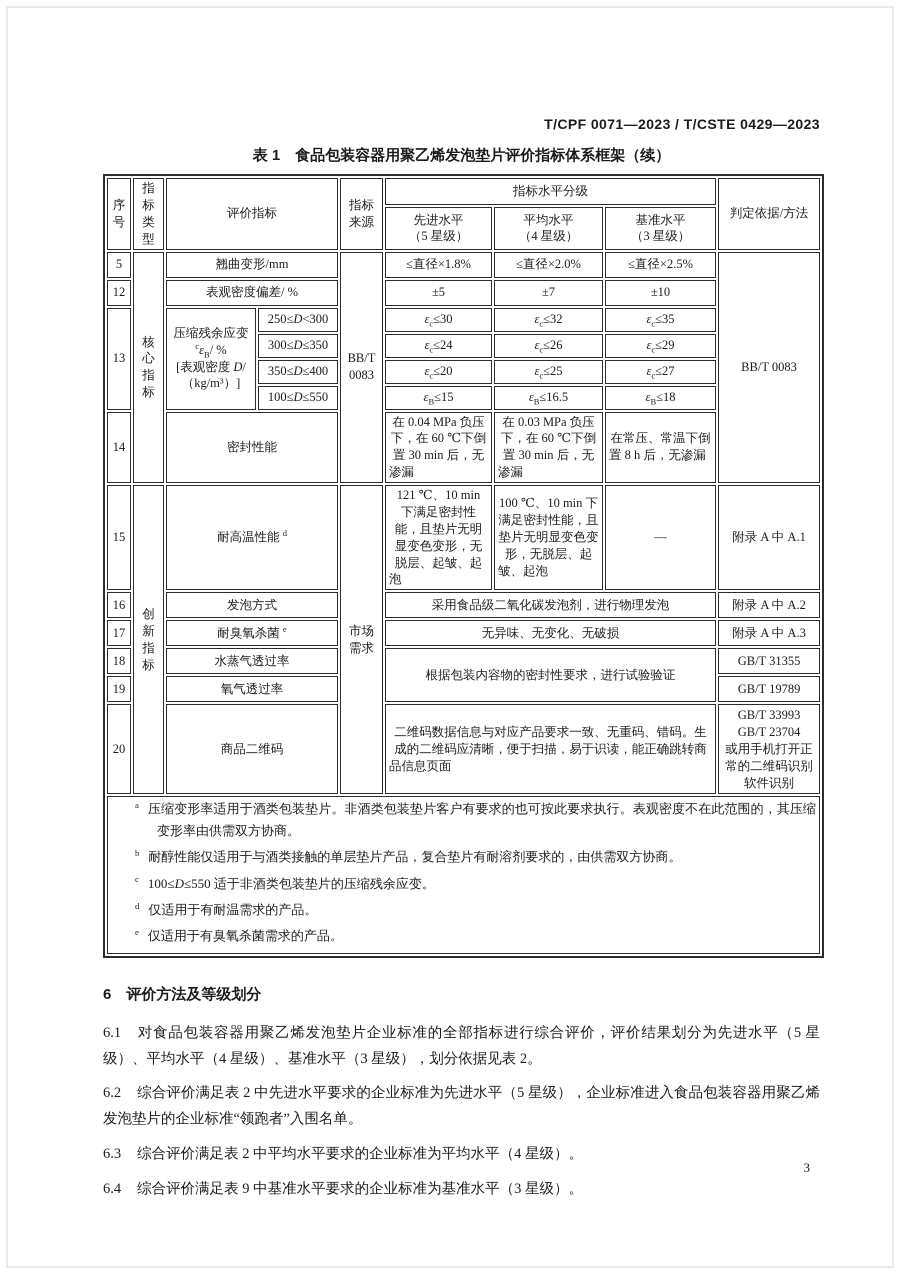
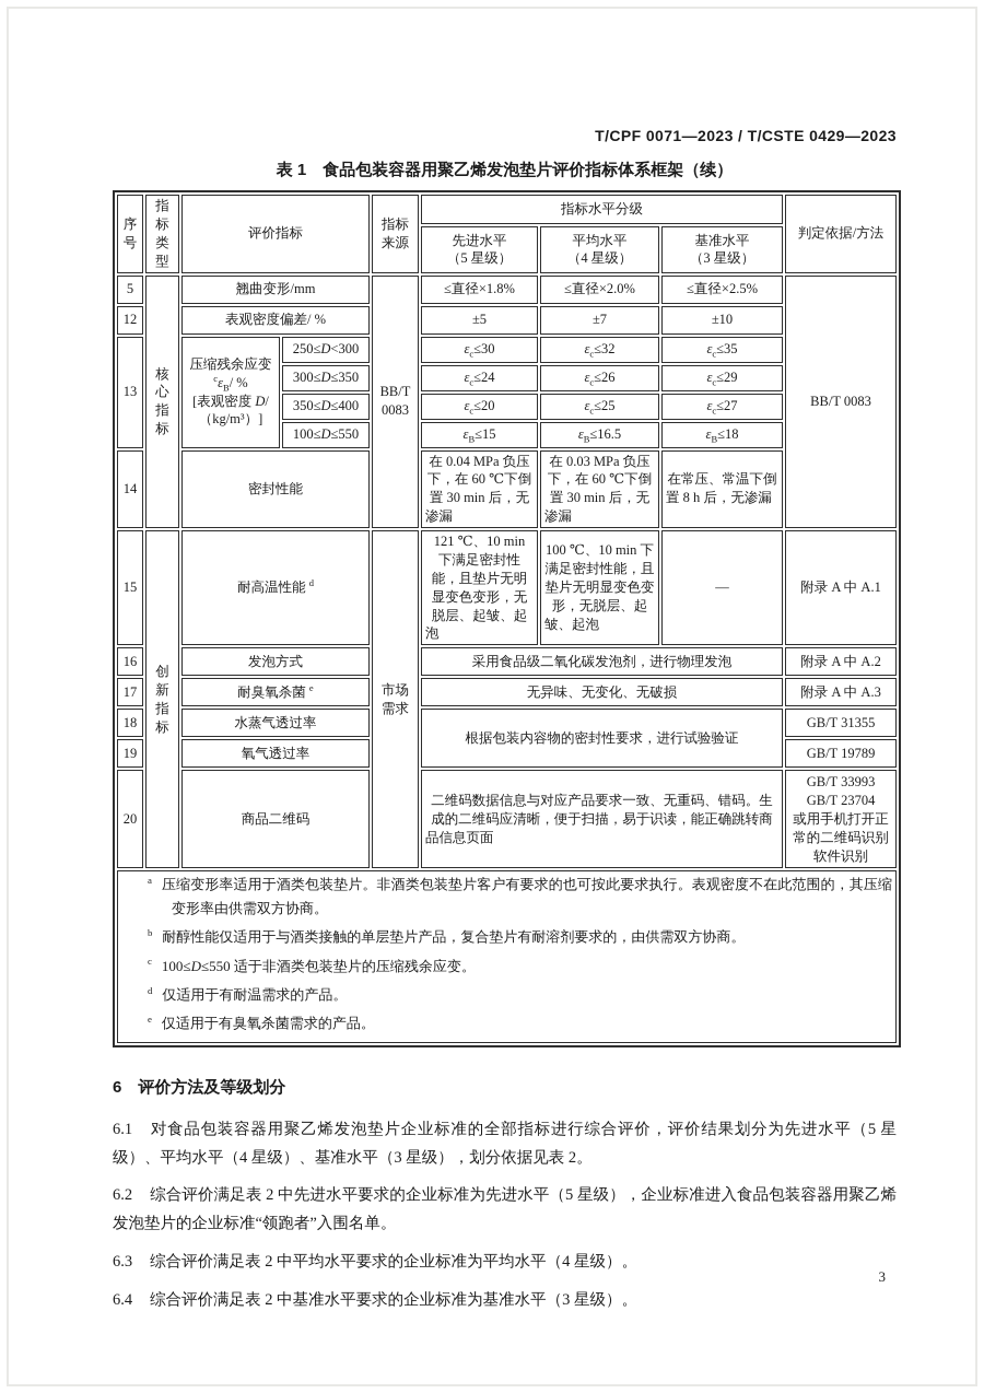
  T/CPF 0071—2023 / T/CSTE 0429—2023
  表 1 食品包装容器用聚乙烯发泡垫片评价指标体系框架（续）
  序号	指标类型	评价指标	指标来源	指标水平分级	判定依据/方法
  先进水平（5 星级）	平均水平（4 星级）	基准水平（3 星级）
  5	核心指标	翘曲变形/mm	BB/T0083	≤直径×1.8%	≤直径×2.0%	≤直径×2.5%	BB/T 0083
  12	表观密度偏差/ %	±5	±7	±10
  13	压缩残余应变cεB/ %[表观密度 D/（kg/m³）]	250≤D<300	εc≤30	εc≤32	εc≤35
  300≤D≤350	εc≤24	εc≤26	εc≤29
  350≤D≤400	εc≤20	εc≤25	εc≤27
  100≤D≤550	εB≤15	εB≤16.5	εB≤18
  14	密封性能	在 0.04 MPa 负压下，在 60 ℃下倒置 30 min 后，无渗漏	在 0.03 MPa 负压下，在 60 ℃下倒置 30 min 后，无渗漏	在常压、常温下倒置 8 h 后，无渗漏
  15	创新指标	耐高温性能 d	市场需求	121 ℃、10 min 下满足密封性能，且垫片无明显变色变形，无脱层、起皱、起泡	100 ℃、10 min 下满足密封性能，且垫片无明显变色变形，无脱层、起皱、起泡	—	附录 A 中 A.1
  16	发泡方式	采用食品级二氧化碳发泡剂，进行物理发泡	附录 A 中 A.2
  17	耐臭氧杀菌 e	无异味、无变化、无破损	附录 A 中 A.3
  18	水蒸气透过率	根据包装内容物的密封性要求，进行试验验证	GB/T 31355
  19	氧气透过率	GB/T 19789
  20	商品二维码	二维码数据信息与对应产品要求一致、无重码、错码。生成的二维码应清晰，便于扫描，易于识读，能正确跳转商品信息页面	GB/T 33993GB/T 23704或用手机打开正常的二维码识别软件识别
  a 压缩变形率适用于酒类包装垫片。非酒类包装垫片客户有要求的也可按此要求执行。表观密度不在此范围的，其压缩变形率由供需双方协商。 b 耐醇性能仅适用于与酒类接触的单层垫片产品，复合垫片有耐溶剂要求的，由供需双方协商。 c 100≤D≤550 适于非酒类包装垫片的压缩残余应变。 d 仅适用于有耐温需求的产品。 e 仅适用于有臭氧杀菌需求的产品。
  6 评价方法及等级划分
  6.1 对食品包装容器用聚乙烯发泡垫片企业标准的全部指标进行综合评价，评价结果划分为先进水平（5 星级）、平均水平（4 星级）、基准水平（3 星级），划分依据见表 2。
  6.2 综合评价满足表 2 中先进水平要求的企业标准为先进水平（5 星级），企业标准进入食品包装容器用聚乙烯发泡垫片的企业标准“领跑者”入围名单。
  6.3 综合评价满足表 2 中平均水平要求的企业标准为平均水平（4 星级）。
- 6.4 综合评价满足表 9 中基准水平要求的企业标准为基准水平（3 星级）。
+ 6.4 综合评价满足表 2 中基准水平要求的企业标准为基准水平（3 星级）。
  3
